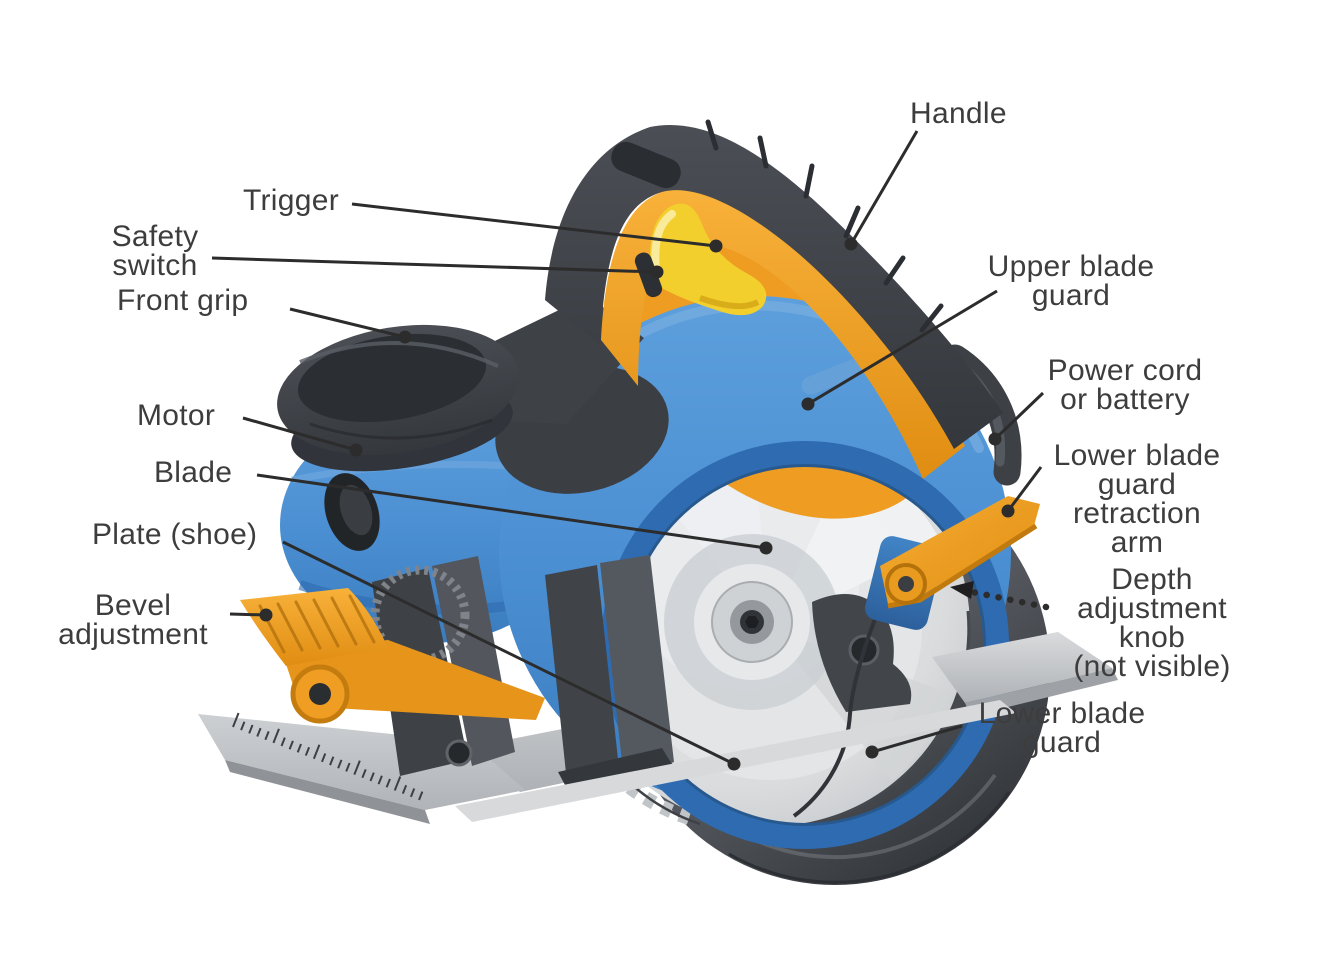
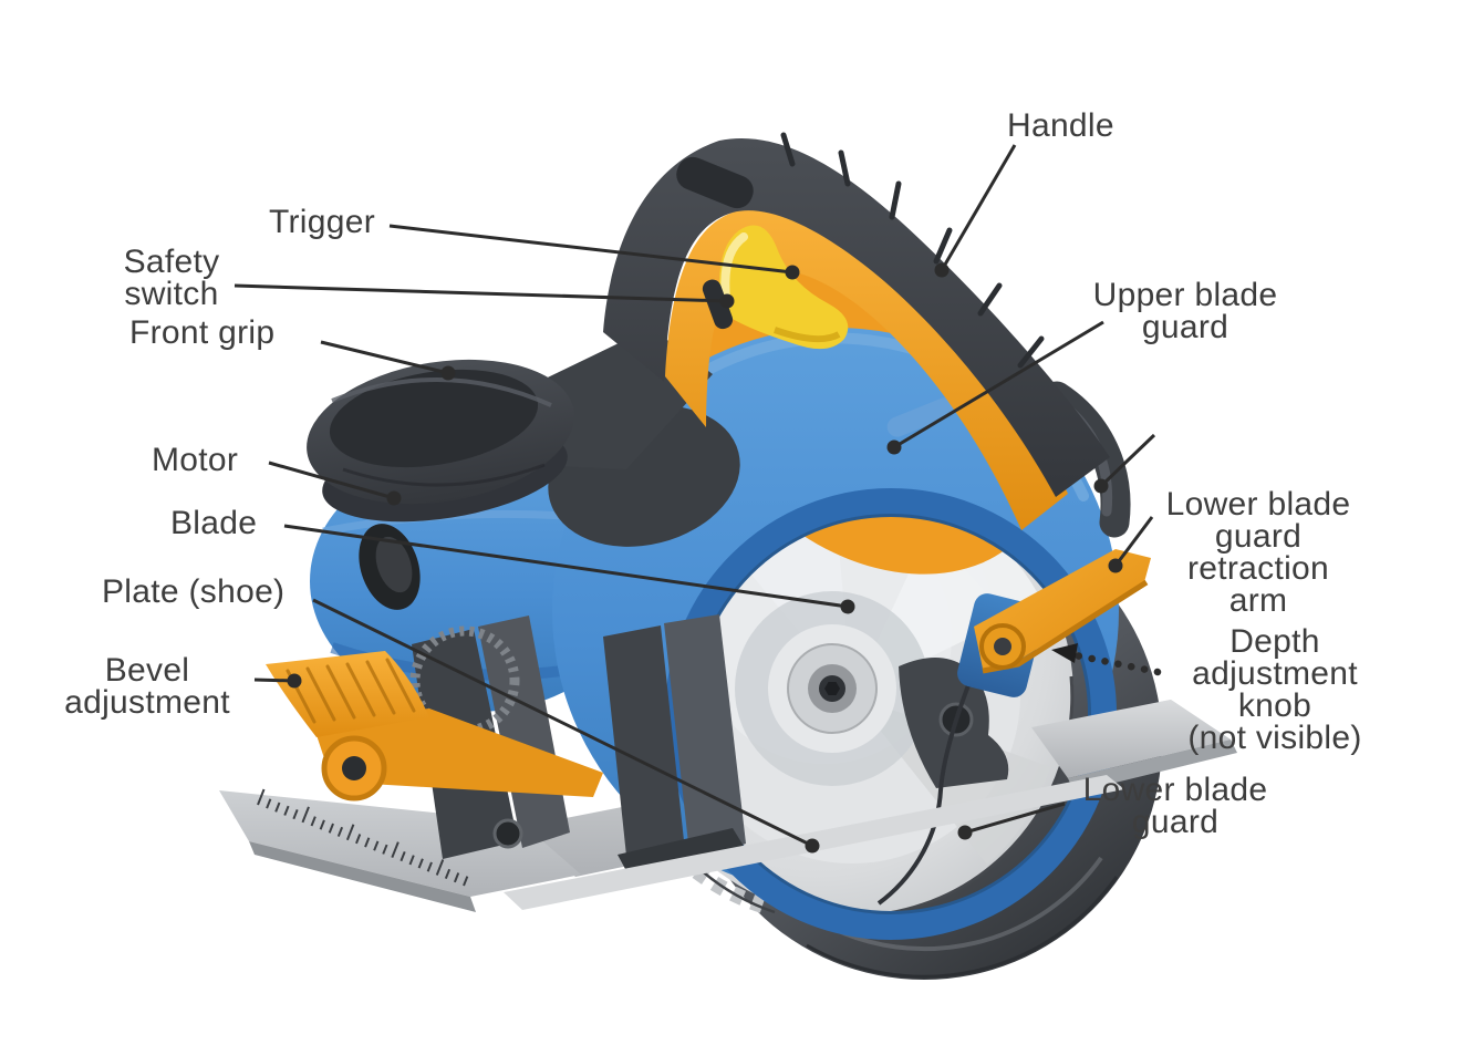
  Handle
  Trigger
  Safety
  switch
  Front grip
  Upper blade
  guard
- Power cord
- or battery
  Motor
  Blade
  Plate (shoe)
  Bevel
  adjustment
  Lower blade
  guard
  retraction
  arm
  Depth
  adjustment
  knob
  (not visible)
  Lower blade
  guard
